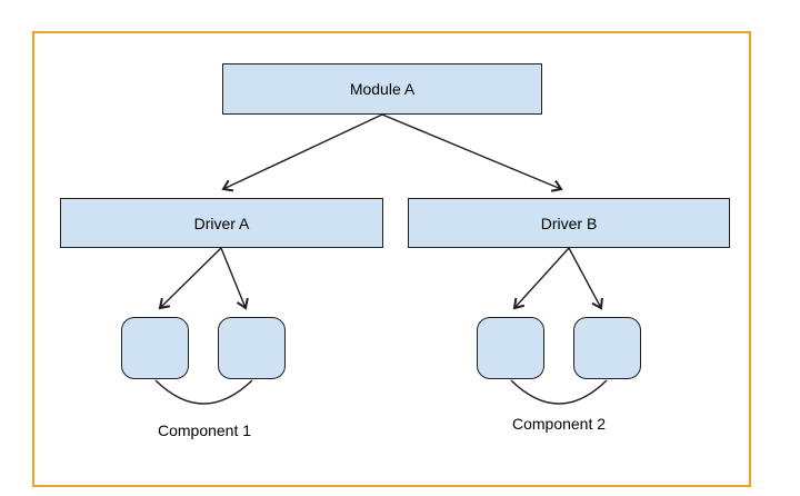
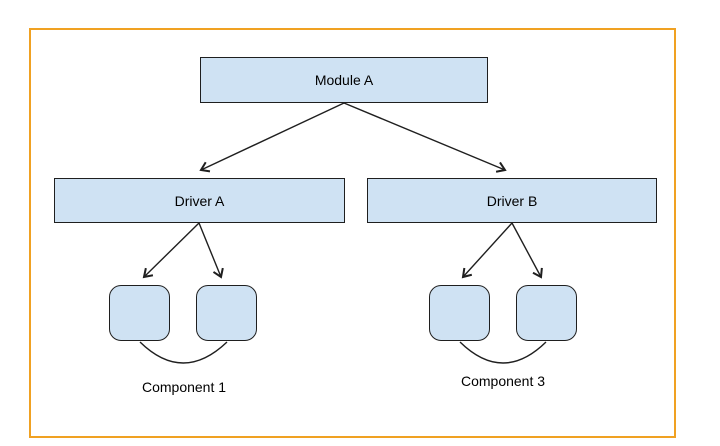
  Module A
  Driver A
  Driver B
  Component 1
- Component 2
+ Component 3
